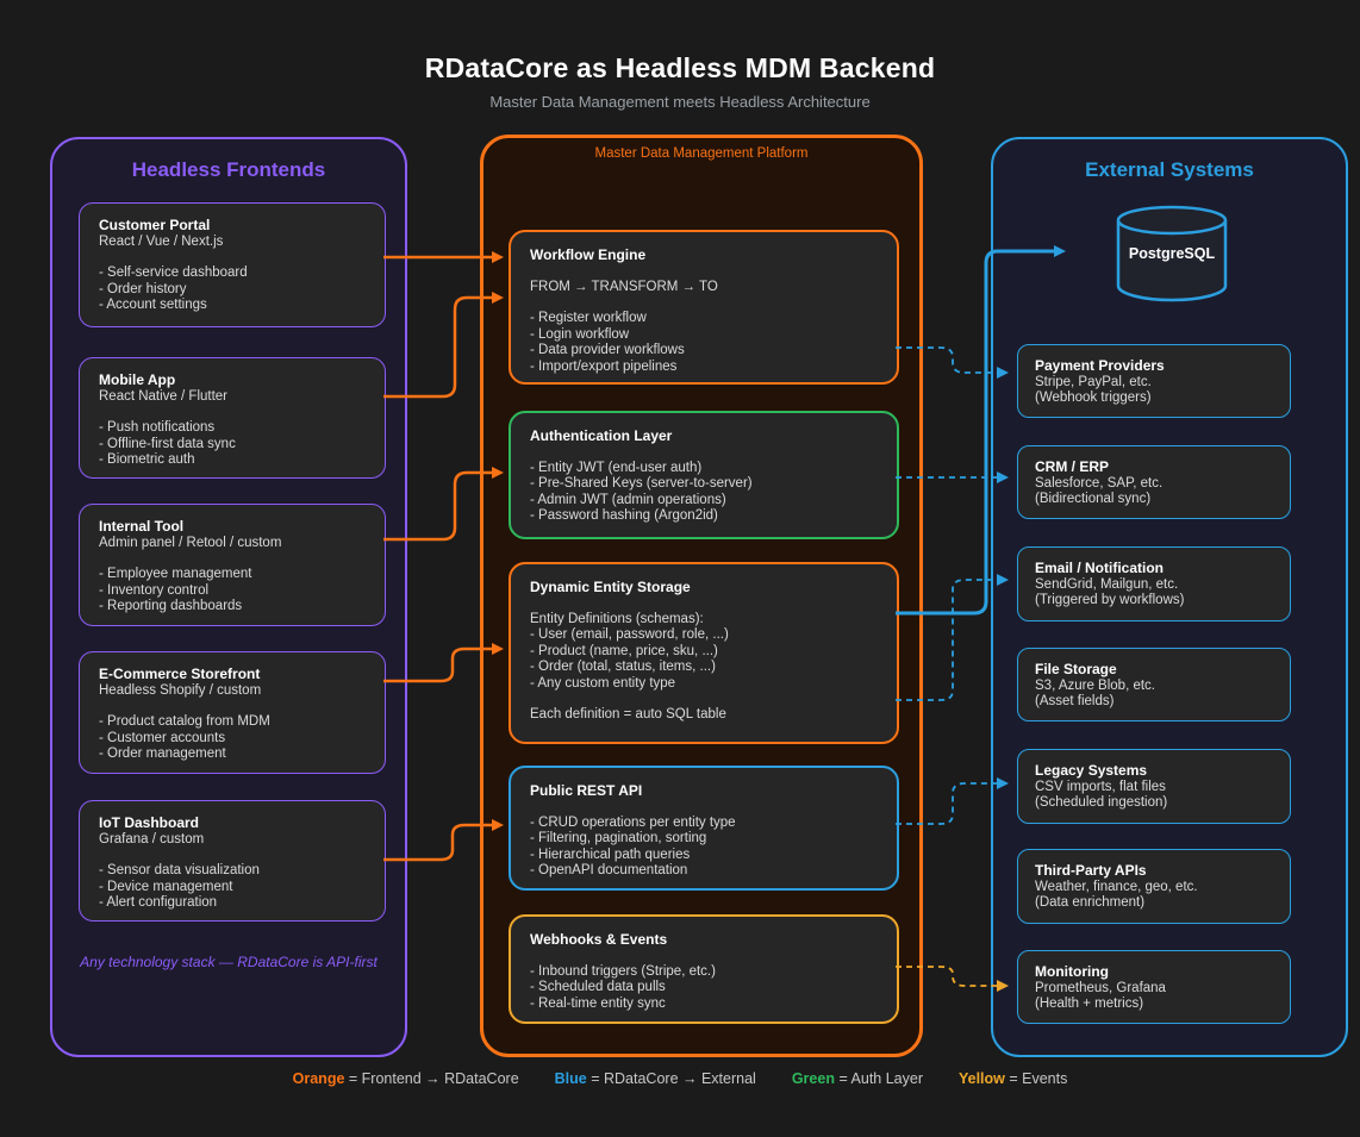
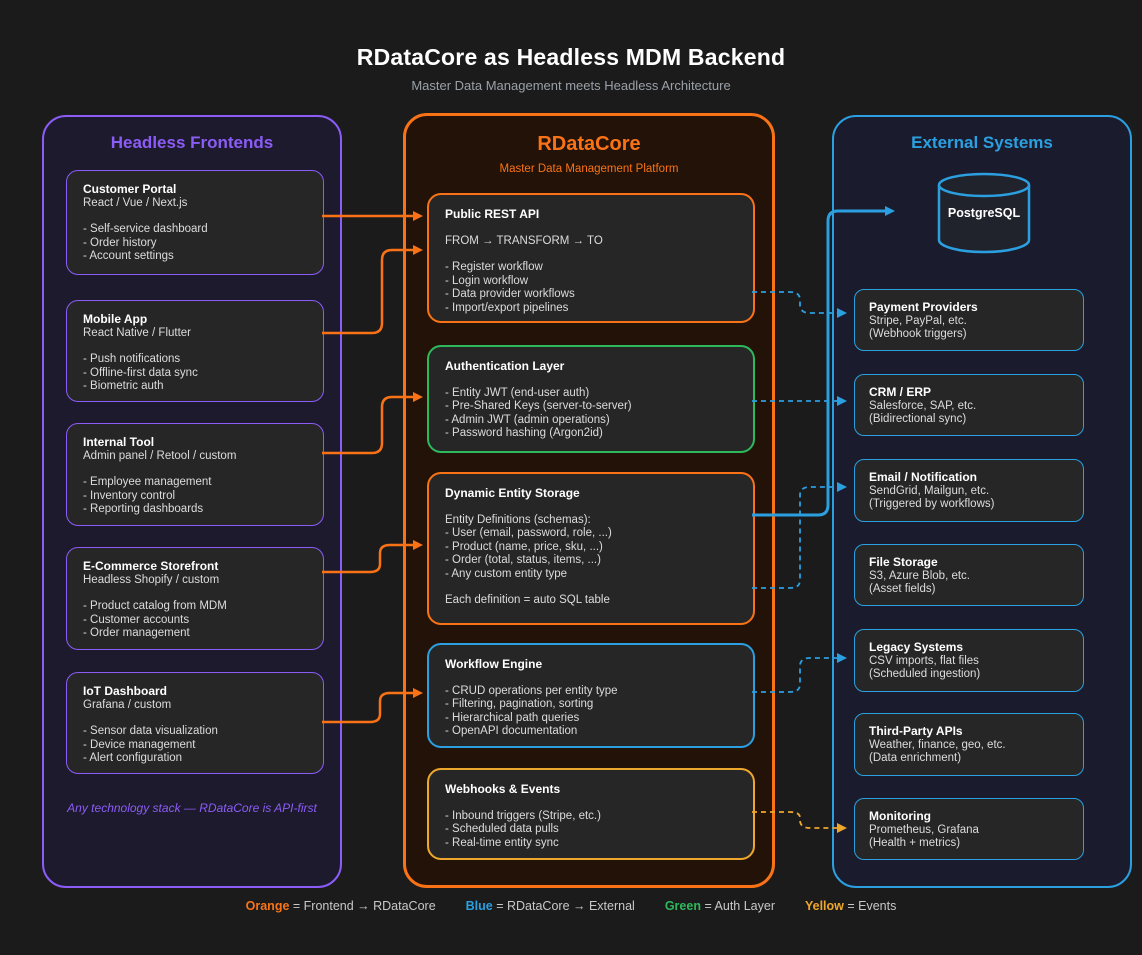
  RDataCore as Headless MDM Backend
  Master Data Management meets Headless Architecture
  Headless Frontends
  Customer Portal
  React / Vue / Next.js
  - Self-service dashboard
  - Order history
  - Account settings
  Mobile App
  React Native / Flutter
  - Push notifications
  - Offline-first data sync
  - Biometric auth
  Internal Tool
  Admin panel / Retool / custom
  - Employee management
  - Inventory control
  - Reporting dashboards
  E-Commerce Storefront
  Headless Shopify / custom
  - Product catalog from MDM
  - Customer accounts
  - Order management
  IoT Dashboard
  Grafana / custom
  - Sensor data visualization
  - Device management
  - Alert configuration
  Any technology stack — RDataCore is API-first
+ RDataCore
  Master Data Management Platform
- Workflow Engine
+ Public REST API
  FROM → TRANSFORM → TO
  - Register workflow
  - Login workflow
  - Data provider workflows
  - Import/export pipelines
  Authentication Layer
  - Entity JWT (end-user auth)
  - Pre-Shared Keys (server-to-server)
  - Admin JWT (admin operations)
  - Password hashing (Argon2id)
  Dynamic Entity Storage
  Entity Definitions (schemas):
  - User (email, password, role, ...)
  - Product (name, price, sku, ...)
  - Order (total, status, items, ...)
  - Any custom entity type
  Each definition = auto SQL table
- Public REST API
+ Workflow Engine
  - CRUD operations per entity type
  - Filtering, pagination, sorting
  - Hierarchical path queries
  - OpenAPI documentation
  Webhooks & Events
  - Inbound triggers (Stripe, etc.)
  - Scheduled data pulls
  - Real-time entity sync
  External Systems
  PostgreSQL
  Payment Providers
  Stripe, PayPal, etc.
  (Webhook triggers)
  CRM / ERP
  Salesforce, SAP, etc.
  (Bidirectional sync)
  Email / Notification
  SendGrid, Mailgun, etc.
  (Triggered by workflows)
  File Storage
  S3, Azure Blob, etc.
  (Asset fields)
  Legacy Systems
  CSV imports, flat files
  (Scheduled ingestion)
  Third-Party APIs
  Weather, finance, geo, etc.
  (Data enrichment)
  Monitoring
  Prometheus, Grafana
  (Health + metrics)
  Orange = Frontend → RDataCore
  Blue = RDataCore → External
  Green = Auth Layer
  Yellow = Events
